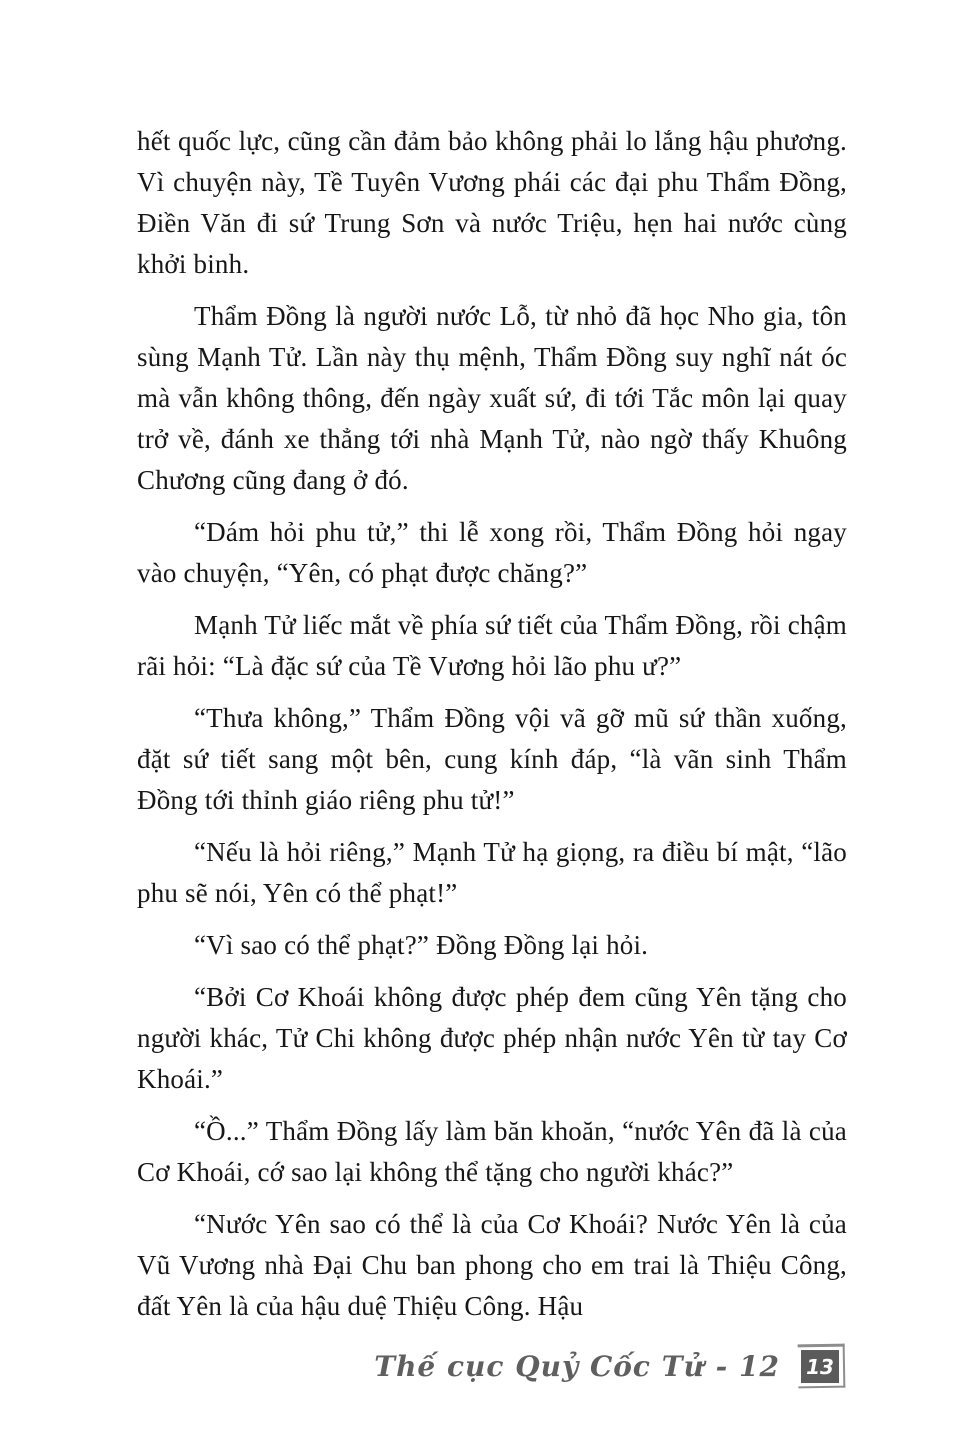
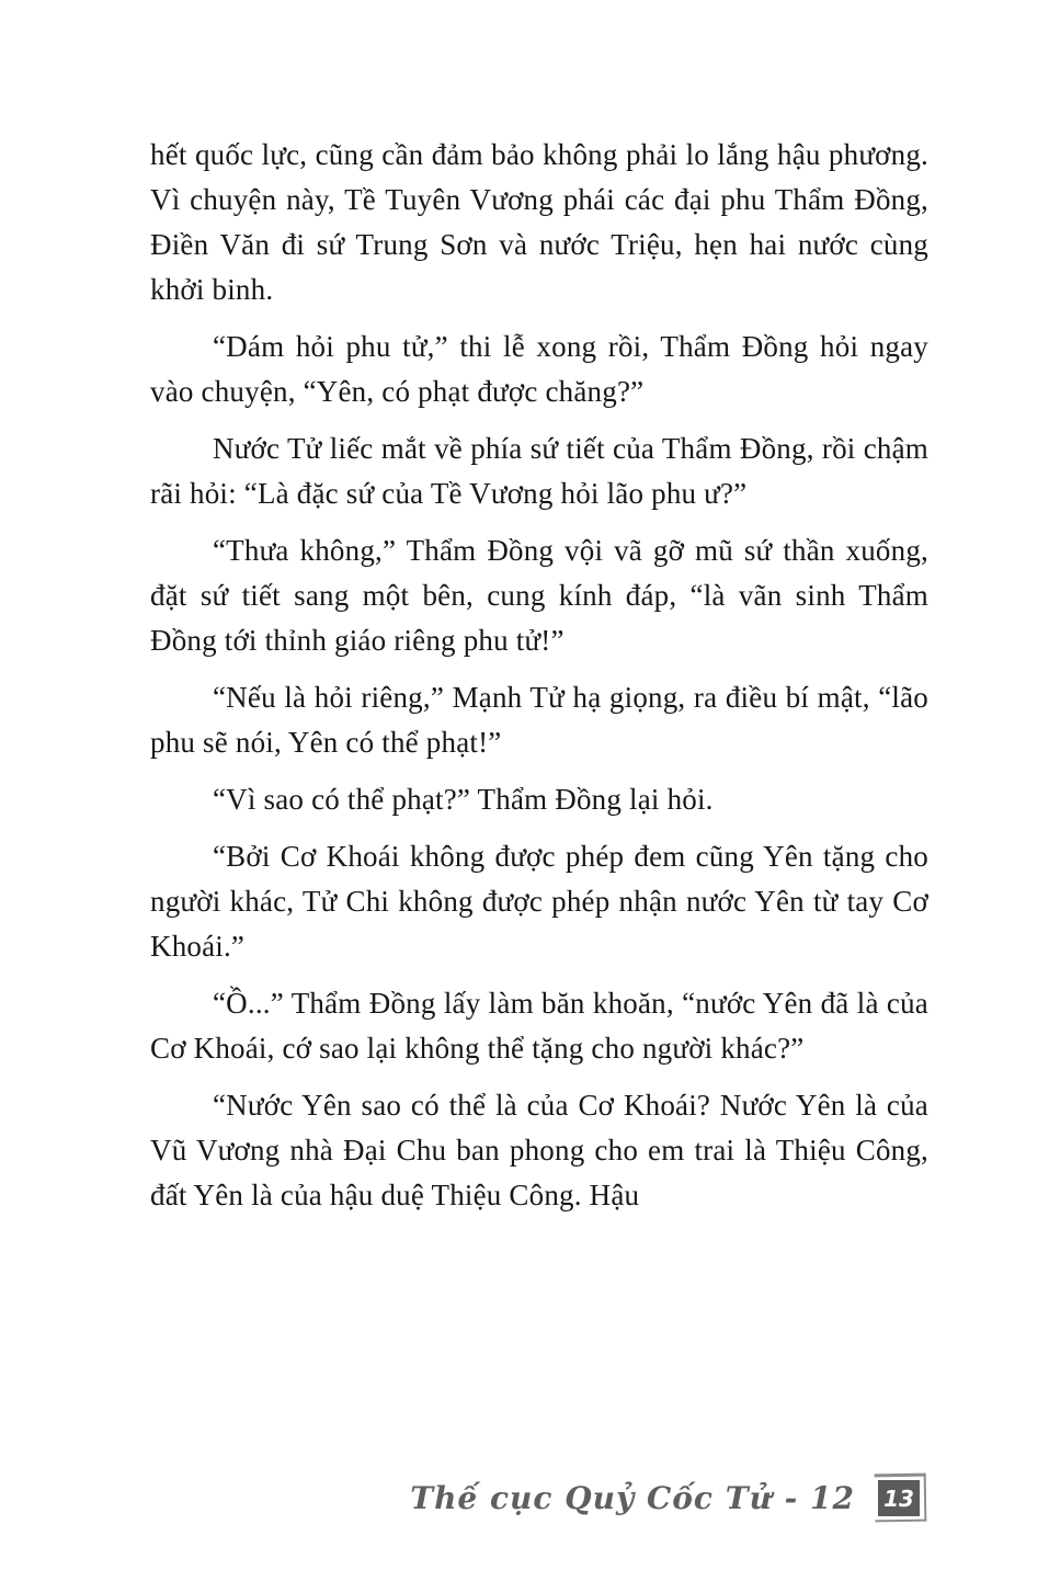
  hết quốc lực, cũng cần đảm bảo không phải lo lắng hậu phương. Vì chuyện này, Tề Tuyên Vương phái các đại phu Thẩm Đồng, Điền Văn đi sứ Trung Sơn và nước Triệu, hẹn hai nước cùng khởi binh.
- Thẩm Đồng là người nước Lỗ, từ nhỏ đã học Nho gia, tôn sùng Mạnh Tử. Lần này thụ mệnh, Thẩm Đồng suy nghĩ nát óc mà vẫn không thông, đến ngày xuất sứ, đi tới Tắc môn lại quay trở về, đánh xe thẳng tới nhà Mạnh Tử, nào ngờ thấy Khuông Chương cũng đang ở đó.
  “Dám hỏi phu tử,” thi lễ xong rồi, Thẩm Đồng hỏi ngay vào chuyện, “Yên, có phạt được chăng?”
- Mạnh Tử liếc mắt về phía sứ tiết của Thẩm Đồng, rồi chậm rãi hỏi: “Là đặc sứ của Tề Vương hỏi lão phu ư?”
+ Nước Tử liếc mắt về phía sứ tiết của Thẩm Đồng, rồi chậm rãi hỏi: “Là đặc sứ của Tề Vương hỏi lão phu ư?”
  “Thưa không,” Thẩm Đồng vội vã gỡ mũ sứ thần xuống, đặt sứ tiết sang một bên, cung kính đáp, “là vãn sinh Thẩm Đồng tới thỉnh giáo riêng phu tử!”
  “Nếu là hỏi riêng,” Mạnh Tử hạ giọng, ra điều bí mật, “lão phu sẽ nói, Yên có thể phạt!”
- “Vì sao có thể phạt?” Đồng Đồng lại hỏi.
+ “Vì sao có thể phạt?” Thẩm Đồng lại hỏi.
  “Bởi Cơ Khoái không được phép đem cũng Yên tặng cho người khác, Tử Chi không được phép nhận nước Yên từ tay Cơ Khoái.”
  “Ồ...” Thẩm Đồng lấy làm băn khoăn, “nước Yên đã là của Cơ Khoái, cớ sao lại không thể tặng cho người khác?”
  “Nước Yên sao có thể là của Cơ Khoái? Nước Yên là của Vũ Vương nhà Đại Chu ban phong cho em trai là Thiệu Công, đất Yên là của hậu duệ Thiệu Công. Hậu
  Thế cục Quỷ Cốc Tử - 12
  13
